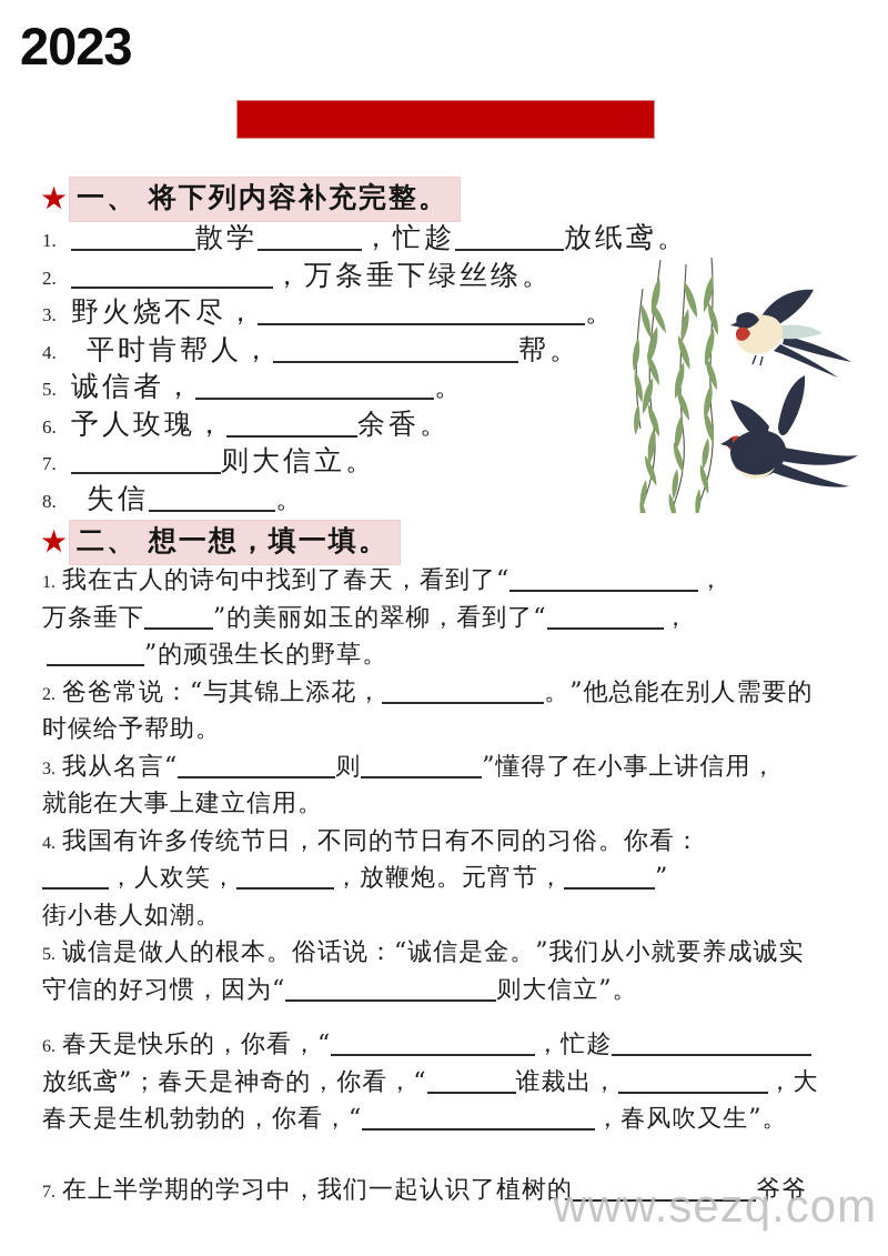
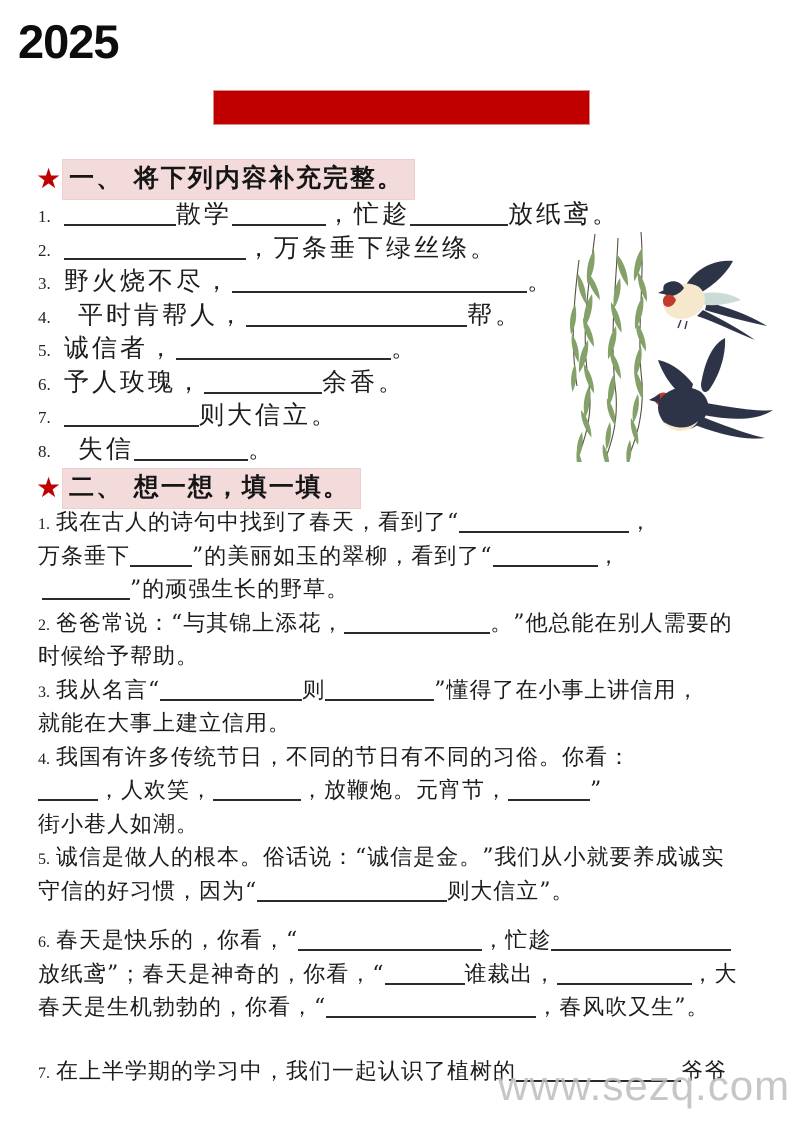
- 2023
+ 2025
  ★ 一、 将下列内容补充完整。
  1. 散学 ，忙趁 放纸鸢。
  2. ，万条垂下绿丝绦。
  3. 野火烧不尽， 。
  4. 平时肯帮人， 帮。
  5. 诚信者， 。
  6. 予人玫瑰， 余香。
  7. 则大信立。
  8. 失信 。
  ★ 二、 想一想，填一填。
  1. 我在古人的诗句中找到了春天，看到了“ ，
  万条垂下 ”的美丽如玉的翠柳，看到了“ ，
  ”的顽强生长的野草。
  2. 爸爸常说：“与其锦上添花， 。”他总能在别人需要的
  时候给予帮助。
  3. 我从名言“ 则 ”懂得了在小事上讲信用，
  就能在大事上建立信用。
  4. 我国有许多传统节日，不同的节日有不同的习俗。你看：
  ，人欢笑， ，放鞭炮。元宵节， ”
  街小巷人如潮。
  5. 诚信是做人的根本。俗话说：“诚信是金。”我们从小就要养成诚实
  守信的好习惯，因为“ 则大信立”。
  6. 春天是快乐的，你看，“ ，忙趁
  放纸鸢”；春天是神奇的，你看，“ 谁裁出， ，大
  春天是生机勃勃的，你看，“ ，春风吹又生”。
  7. 在上半学期的学习中，我们一起认识了植树的 爷爷
  www.sezq.com
